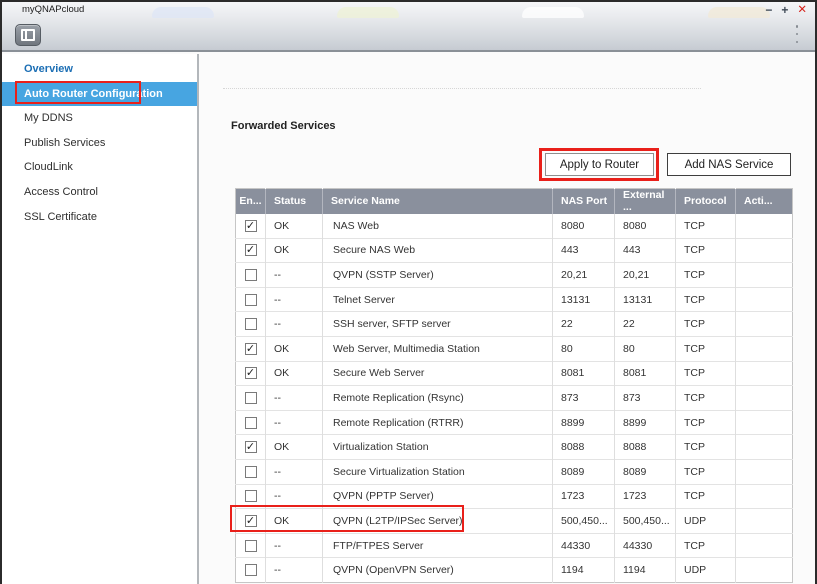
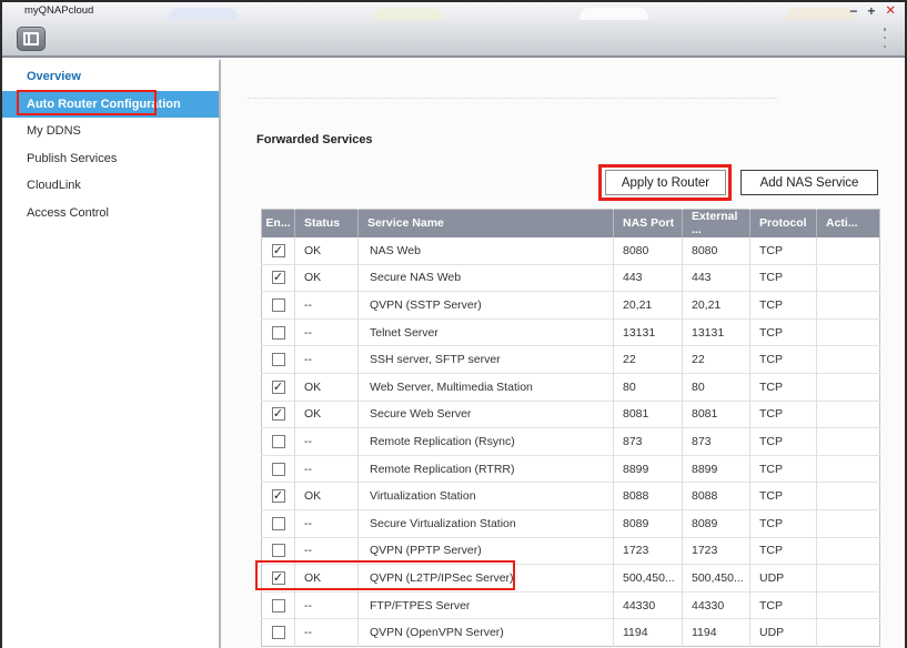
  myQNAPcloud
  −
  +
  ✕
  Overview
  Auto Router Configuration
  My DDNS
  Publish Services
  CloudLink
  Access Control
- SSL Certificate
  Forwarded Services
  Apply to Router
  Add NAS Service
  En...	Status	Service Name	NAS Port	External ...	Protocol	Acti...
  ✓	OK	NAS Web	8080	8080	TCP
  ✓	OK	Secure NAS Web	443	443	TCP
  	--	QVPN (SSTP Server)	20,21	20,21	TCP
  	--	Telnet Server	13131	13131	TCP
  	--	SSH server, SFTP server	22	22	TCP
  ✓	OK	Web Server, Multimedia Station	80	80	TCP
  ✓	OK	Secure Web Server	8081	8081	TCP
  	--	Remote Replication (Rsync)	873	873	TCP
  	--	Remote Replication (RTRR)	8899	8899	TCP
  ✓	OK	Virtualization Station	8088	8088	TCP
  	--	Secure Virtualization Station	8089	8089	TCP
  	--	QVPN (PPTP Server)	1723	1723	TCP
  ✓	OK	QVPN (L2TP/IPSec Server)	500,450...	500,450...	UDP
  	--	FTP/FTPES Server	44330	44330	TCP
  	--	QVPN (OpenVPN Server)	1194	1194	UDP
